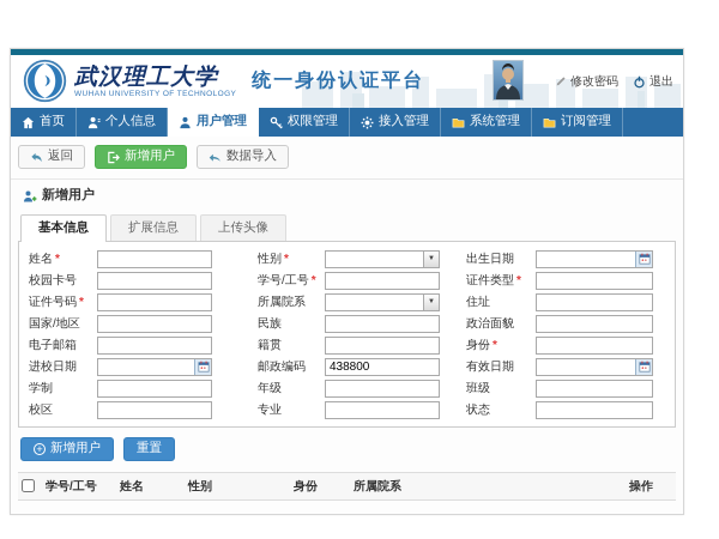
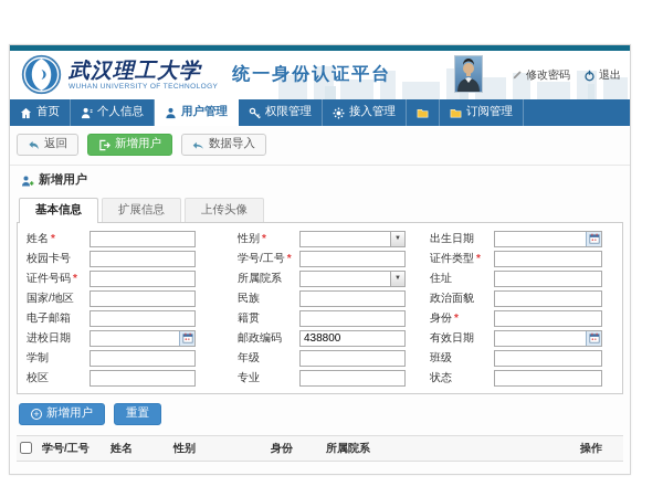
  武汉理工大学
  统一身份认证平台
  修改密码
  退出
  首页
  个人信息
  用户管理
  权限管理
  接入管理
- 系统管理
  订阅管理
  返回
  新增用户
  数据导入
  新增用户
  基本信息
  扩展信息
  上传头像
  姓名 *
  性别 *
  出生日期
  校园卡号
  学号/工号 *
  证件类型 *
  证件号码 *
  所属院系
  住址
  国家/地区
  民族
  政治面貌
  电子邮箱
  籍贯
  身份 *
  进校日期
  邮政编码
  438800
  有效日期
  学制
  年级
  班级
  校区
  专业
  状态
  +
  新增用户
  重置
  	学号/工号	姓名	性别	身份	所属院系	操作
